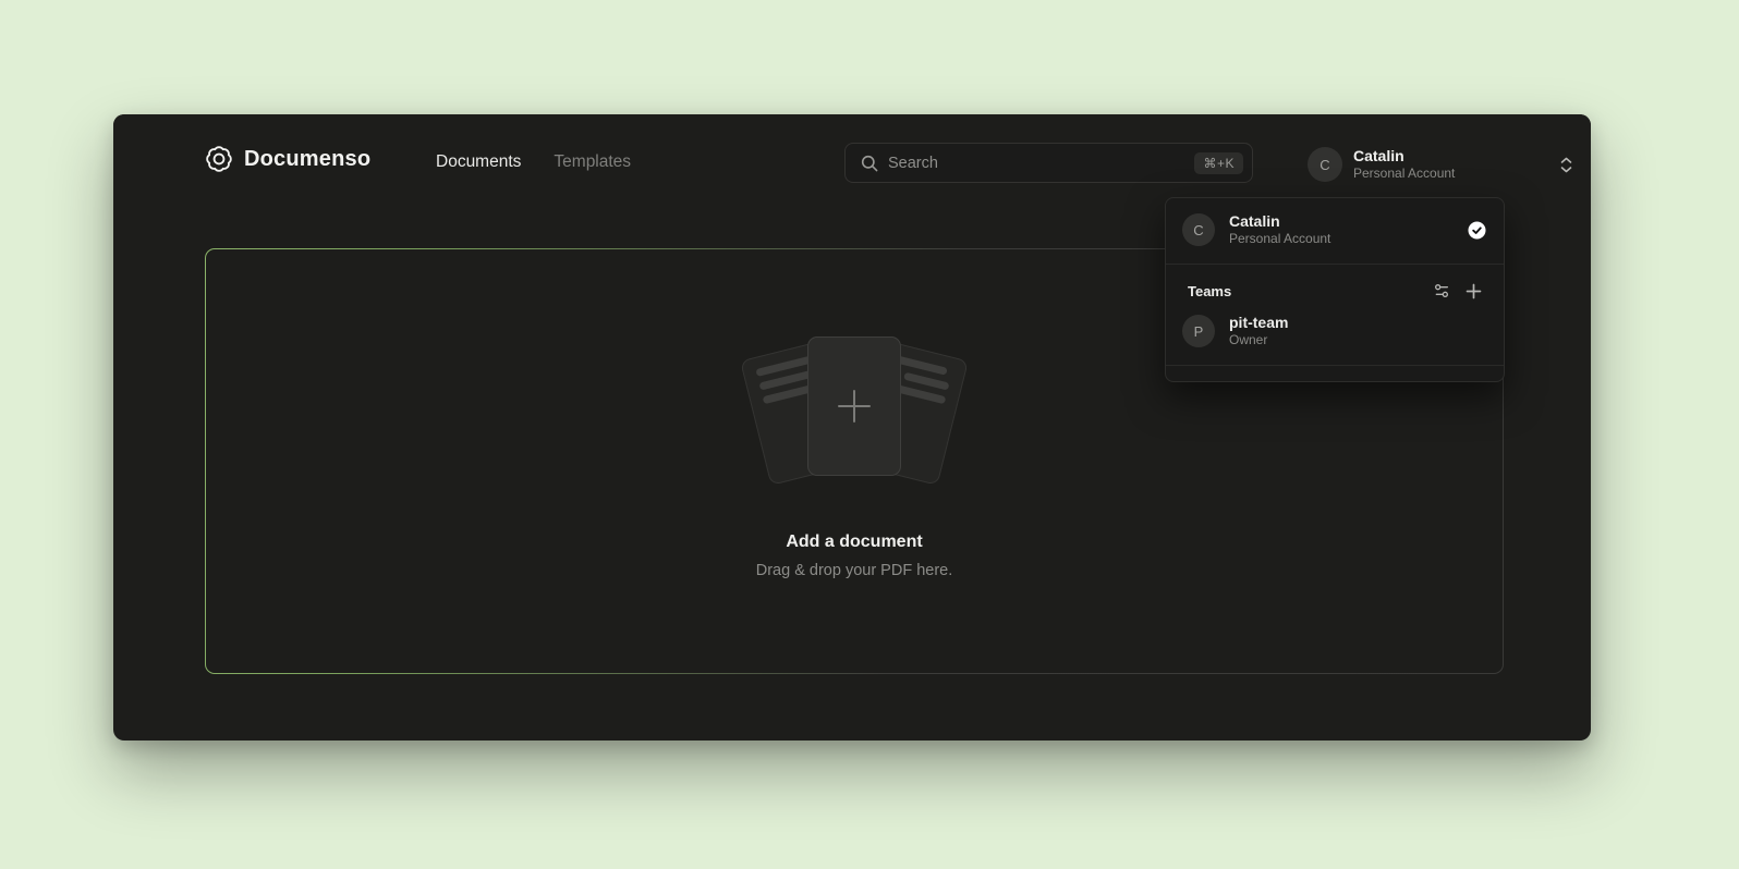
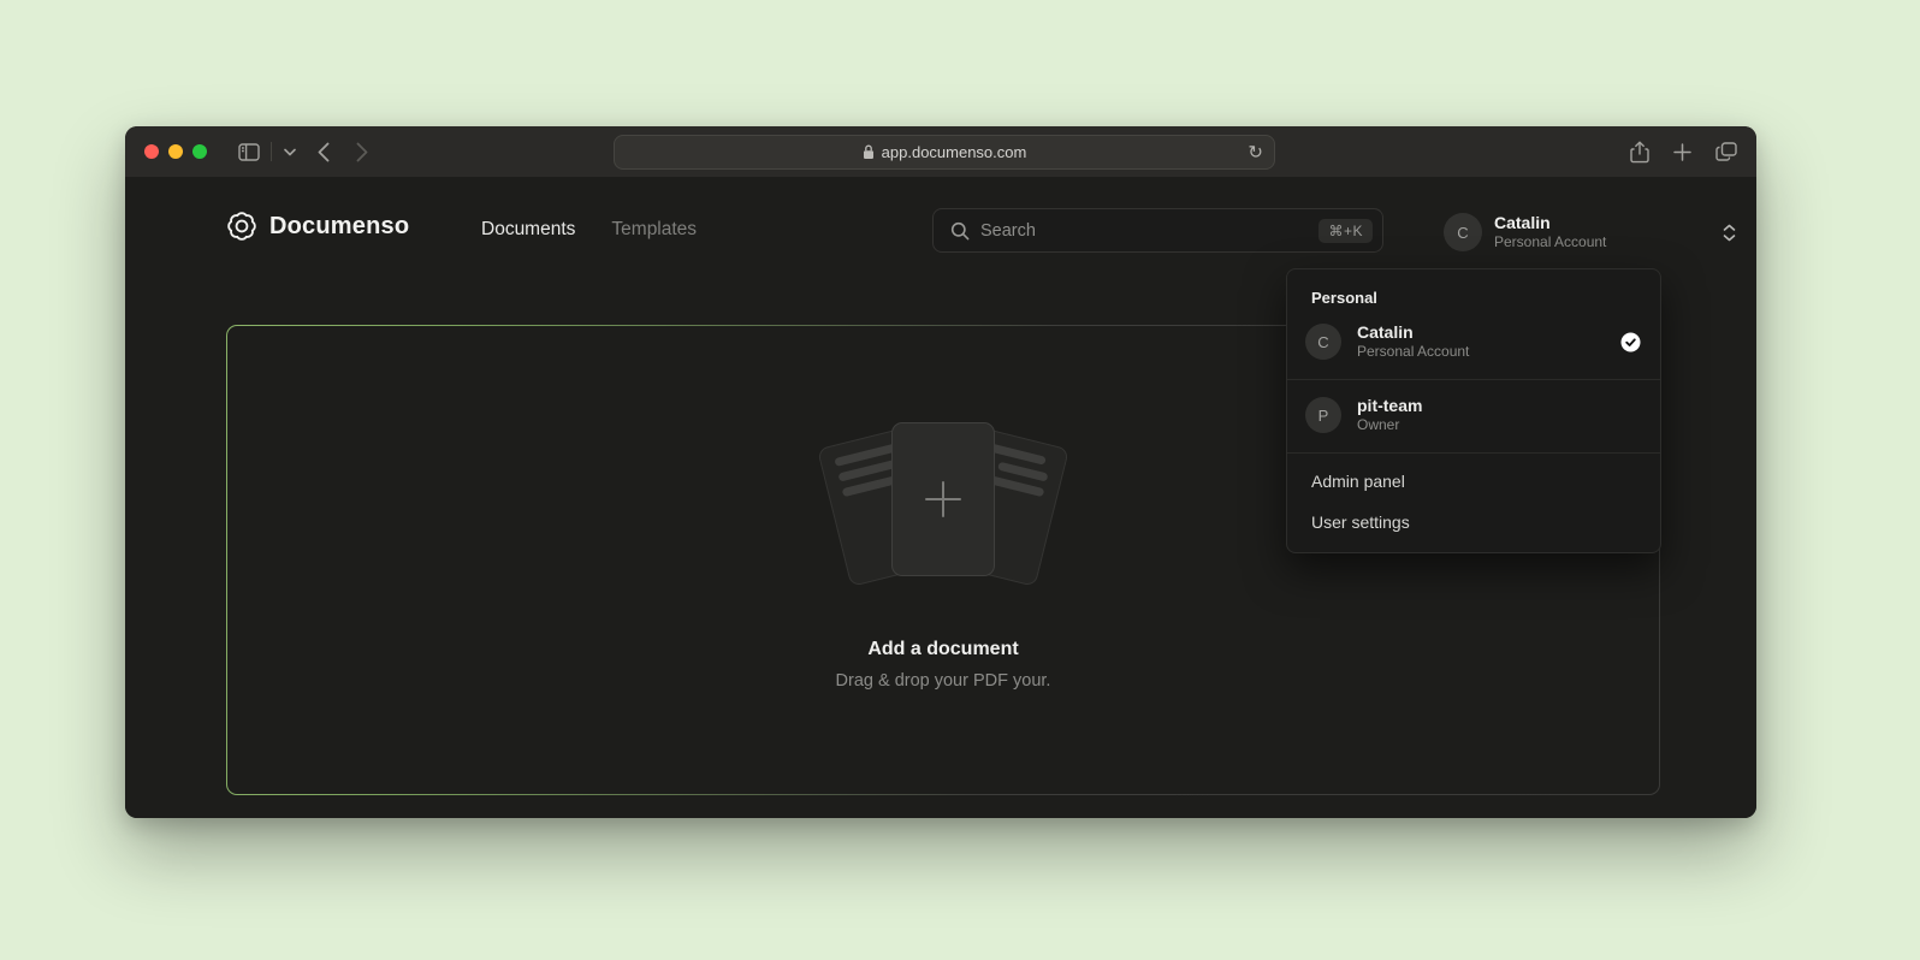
+ app.documenso.com
+ ↻
  Documenso
  Documents
  Templates
  Search
  ⌘+K
  C
  Catalin
  Personal Account
  Add a document
- Drag & drop your PDF here.
+ Drag & drop your PDF your.
+ Personal
  C
  Catalin
  Personal Account
- Teams
  P
  pit-team
  Owner
+ Admin panel
+ User settings
